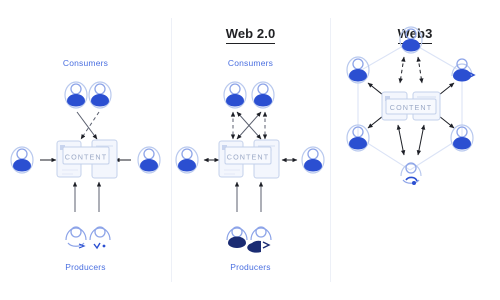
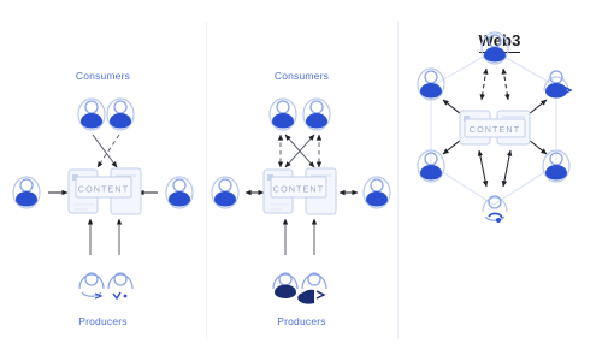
  Consumers
  Producers
  CONTENT
- Web 2.0
  Consumers
  Producers
  CONTENT
  We3
  CONTENT
